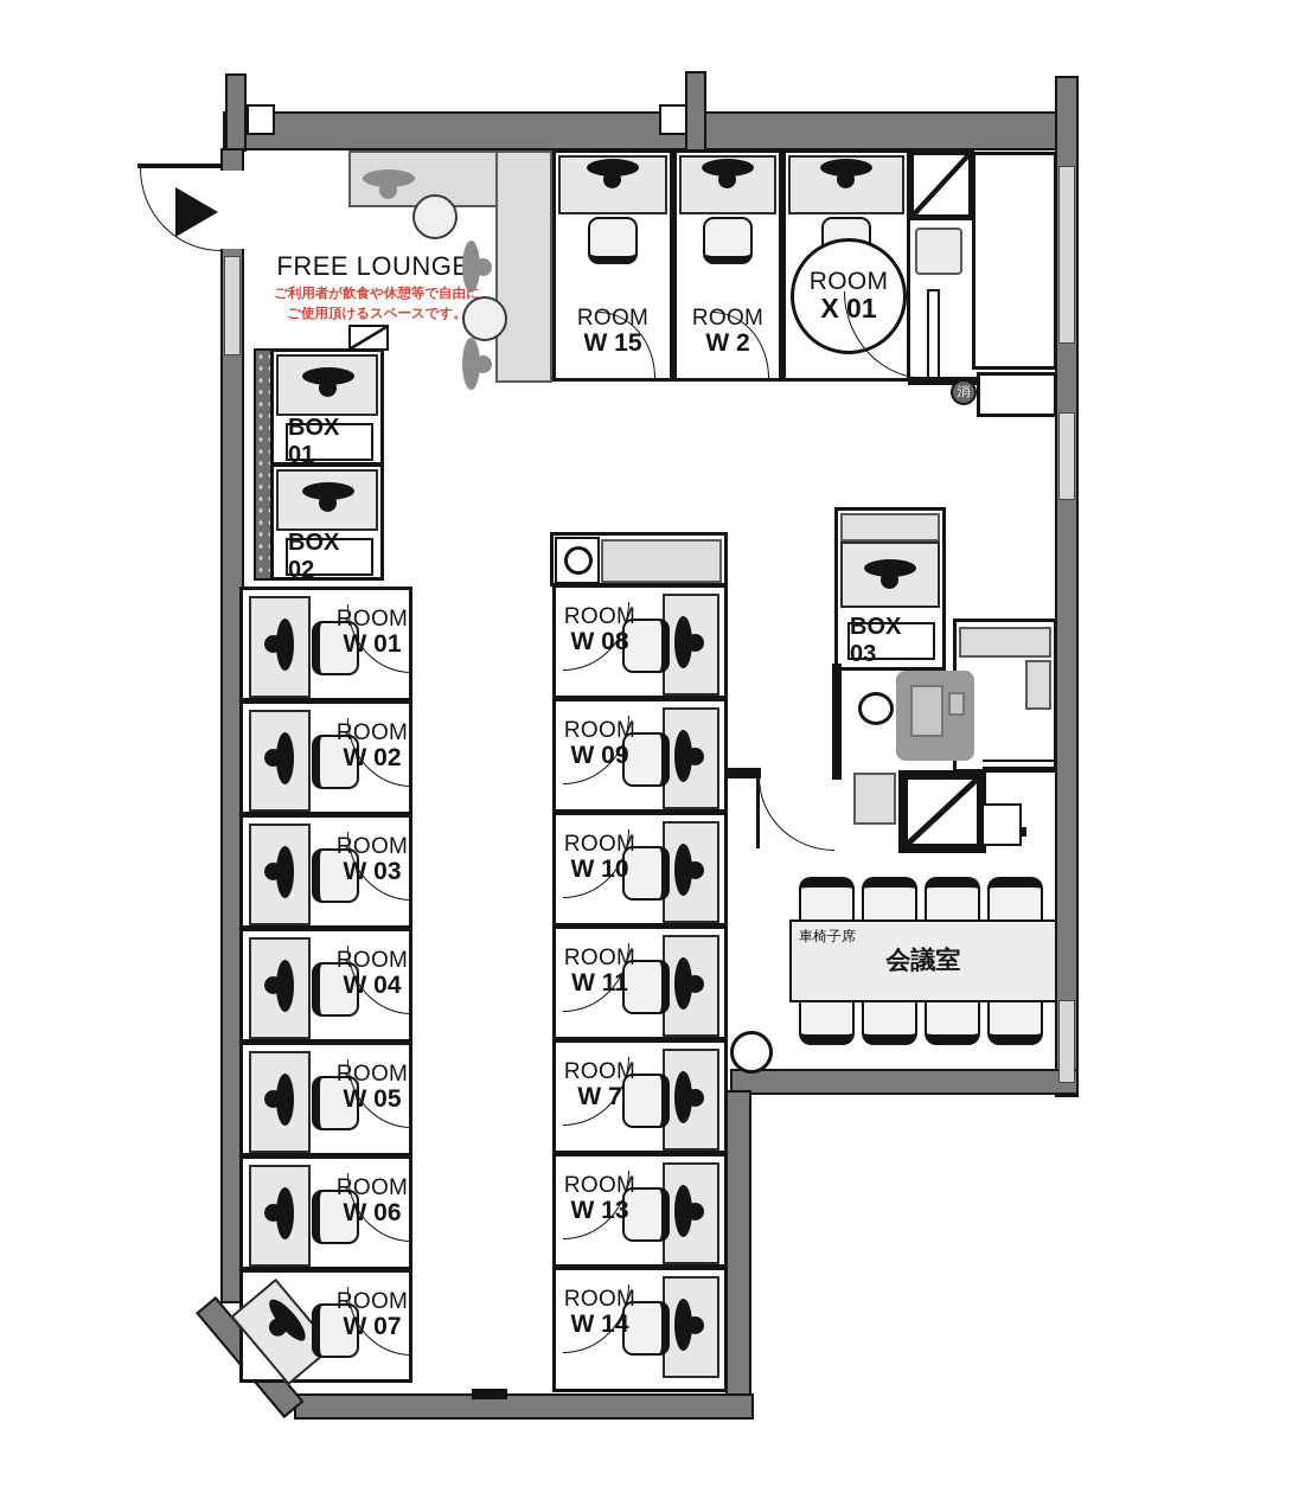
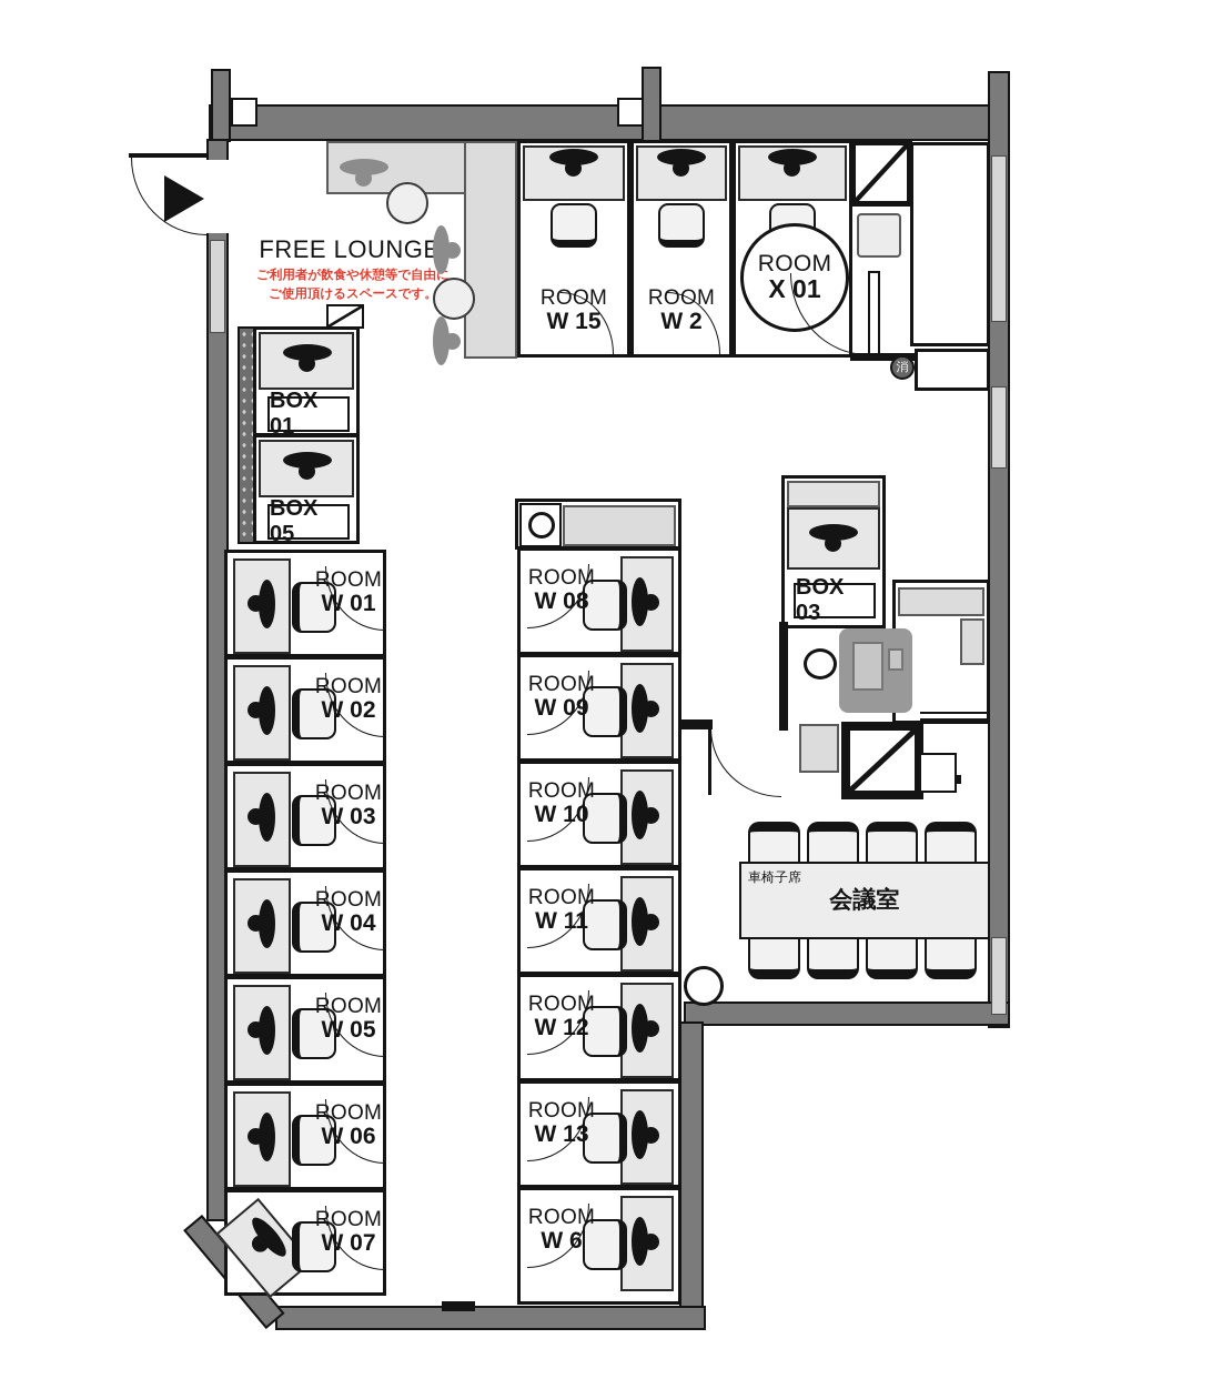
  FREE LOUNG
  ご利用者が飲食や休憩等で自由に
  ご使用頂けるスペースです。
  ROOM
  W 15
  ROOM
  W 2
  ROOM
  X 01
  消
  BOX 01
- BOX 02
+ BOX 05
  ROOM
  W 01
  ROOM
  W 02
  ROOM
  W 03
  ROOM
  W 04
  ROOM
  W 05
  ROOM
  W 06
  ROOM
  W 07
  ROOM
  W 08
  ROOM
  W 09
  ROOM
  W 10
  ROOM
  W 11
  ROOM
- W 7
+ W 12
  ROOM
  W 13
  ROOM
- W 14
+ W 6
  BOX 03
  車椅子席
  会議室
